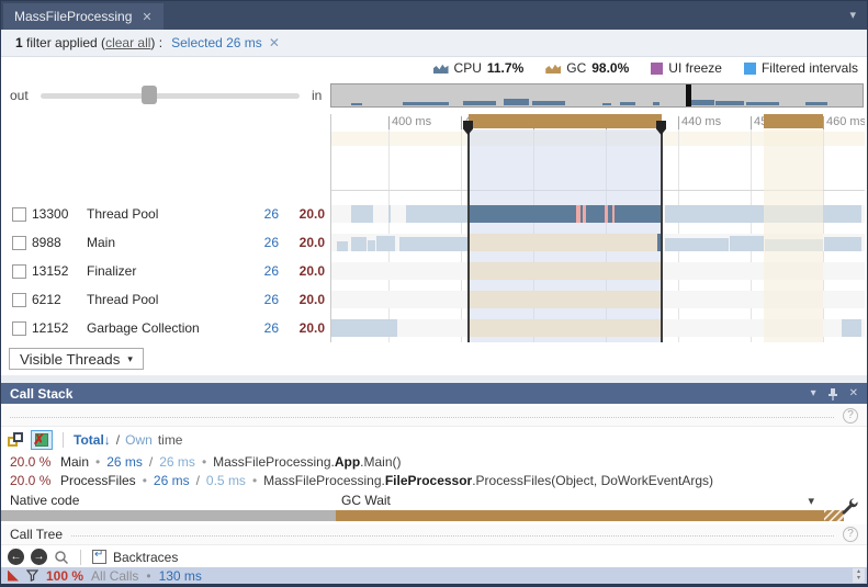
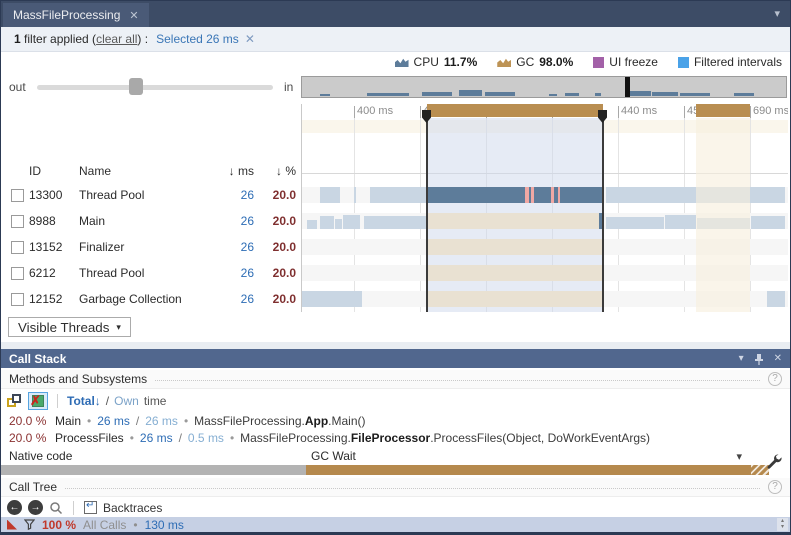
  MassFileProcessing
  ✕
  ▾
  1 filter applied (clear all) :
  Selected 26 ms
  ✕
  CPU
  11.7%
  GC
  98.0%
  UI freeze
  Filtered intervals
  out
  in
  400 ms
  440 ms
- 460 ms
+ 690 ms
+ ID
+ Name
+ ↓ ms
+ ↓ %
  13300
  Thread Pool
  26
  20.0
  8988
  Main
  26
  20.0
  13152
  Finalizer
  26
  20.0
  6212
  Thread Pool
  26
  20.0
  12152
  Garbage Collection
  26
  20.0
  Visible Threads
  ▾
  Call Stack
  ▾
  ✕
+ Methods and Subsystems
  ?
  ✗
  Total↓
  /
  Own
  time
  20.0 %
  Main
  •
  26 ms
  /
  26 ms
  •
  MassFileProcessing.App.Main()
  20.0 %
  ProcessFiles
  •
  26 ms
  /
  0.5 ms
  •
  MassFileProcessing.FileProcessor.ProcessFiles(Object, DoWorkEventArgs)
  Native code
  GC Wait
  ▾
  Call Tree
  ?
  ←
  →
  Backtraces
  100 %
  All Calls
  •
  130 ms
